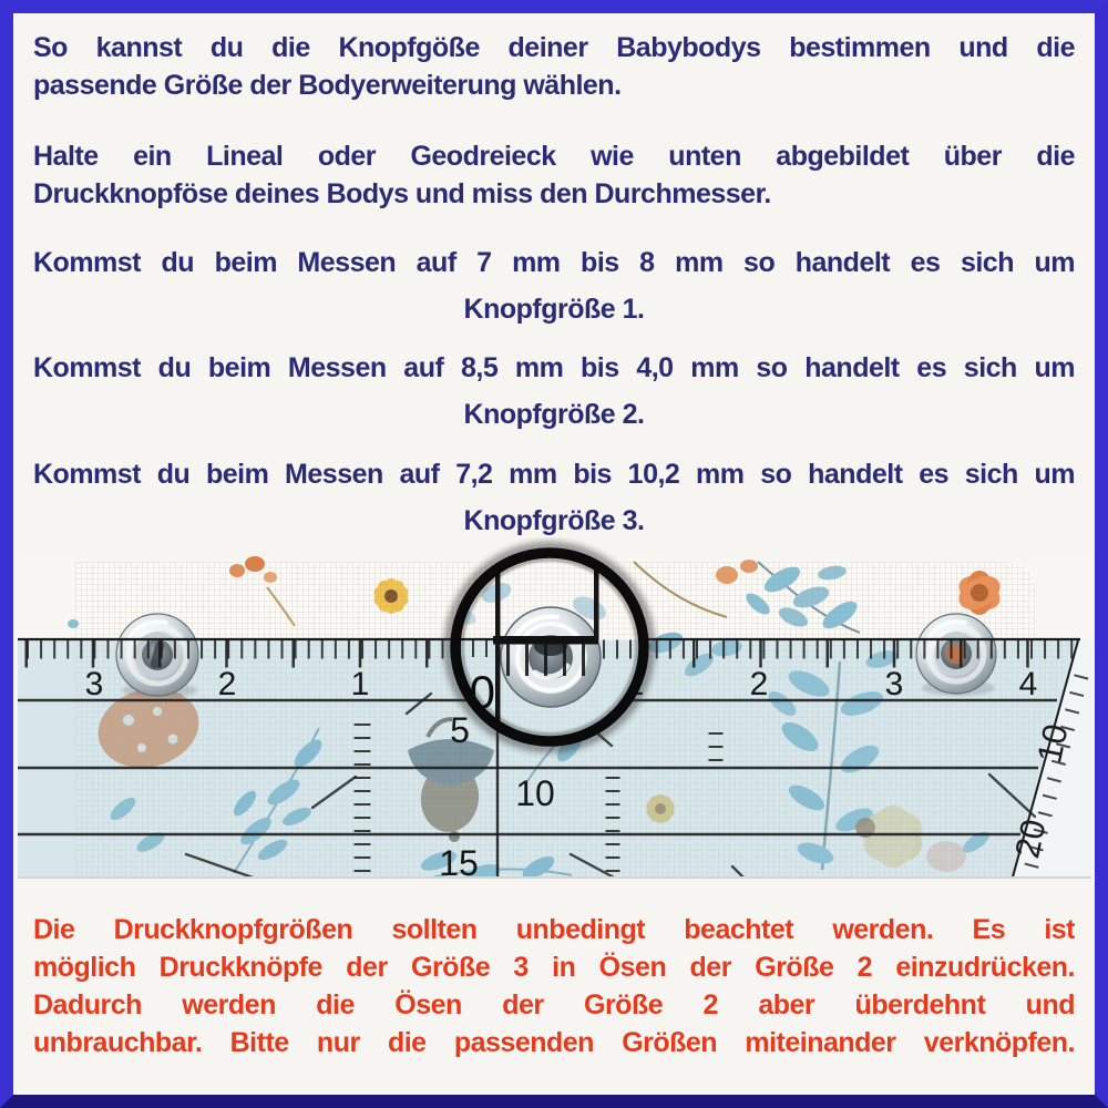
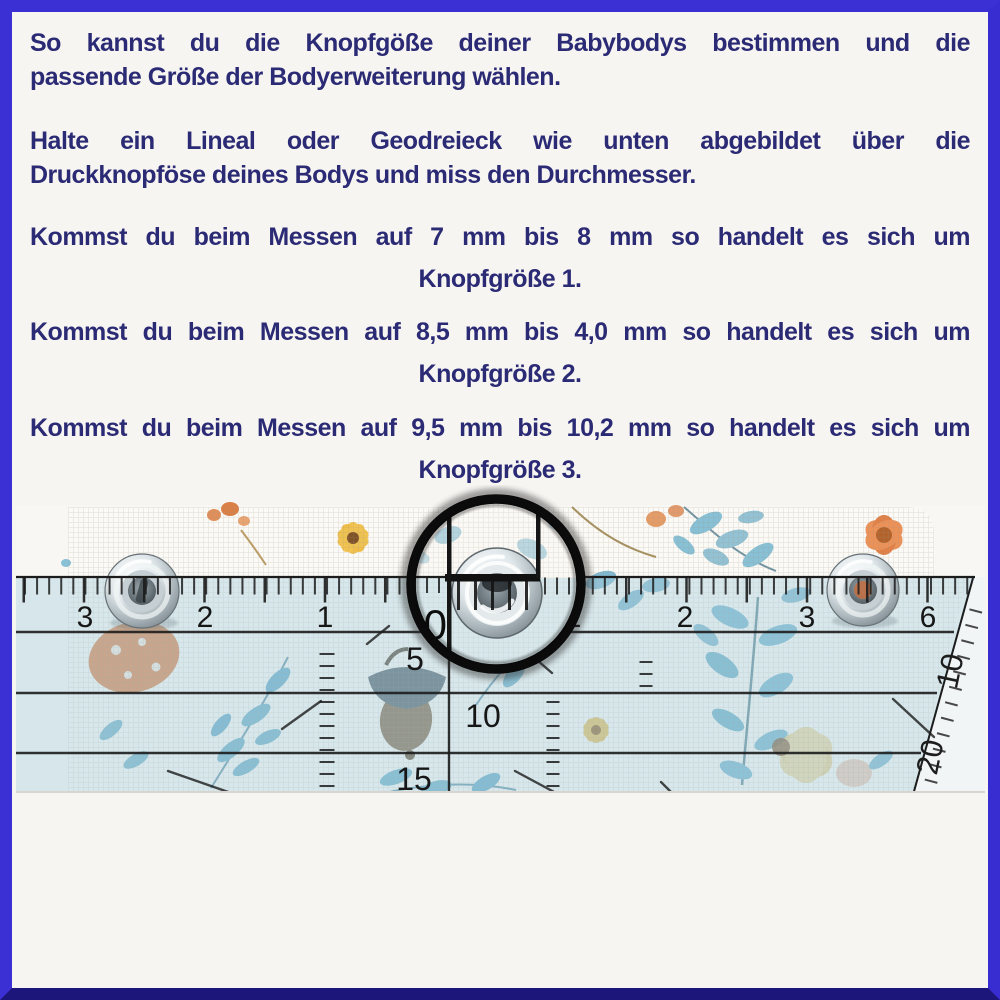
  So kannst du die Knopfgöße deiner Babybodys bestimmen und die
  passende Größe der Bodyerweiterung wählen.
  Halte ein Lineal oder Geodreieck wie unten abgebildet über die
  Druckknopföse deines Bodys und miss den Durchmesser.
  Kommst du beim Messen auf 7 mm bis 8 mm so handelt es sich um
  Knopfgröße 1.
  Kommst du beim Messen auf 8,5 mm bis 4,0 mm so handelt es sich um
  Knopfgröße 2.
- Kommst du beim Messen auf 7,2 mm bis 10,2 mm so handelt es sich um
+ Kommst du beim Messen auf 9,5 mm bis 10,2 mm so handelt es sich um
  Knopfgröße 3.
  3
  2
  1
  2
  3
- 4
+ 6
  5
  10
  15
  0
- Die Druckknopfgrößen sollten unbedingt beachtet werden. Es ist
- möglich Druckknöpfe der Größe 3 in Ösen der Größe 2 einzudrücken.
- Dadurch werden die Ösen der Größe 2 aber überdehnt und
- unbrauchbar. Bitte nur die passenden Größen miteinander verknöpfen.
